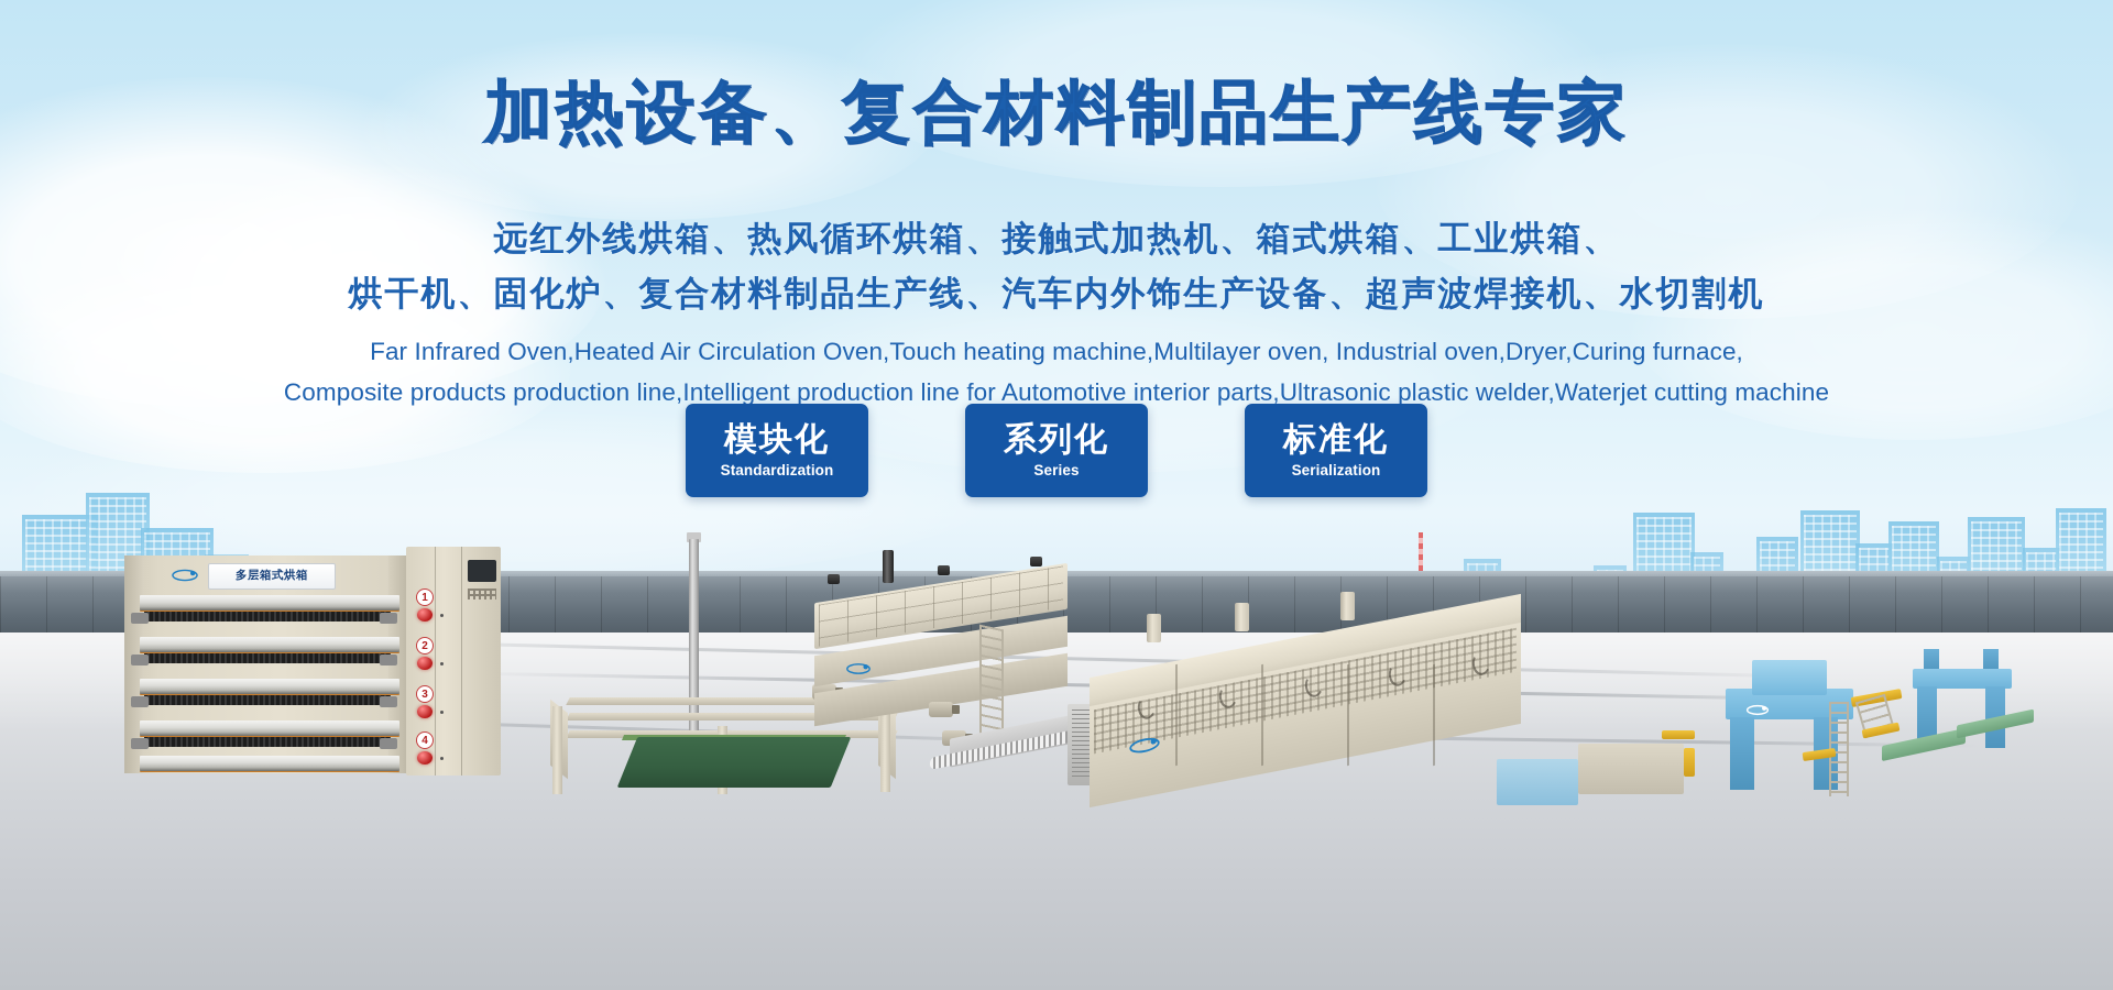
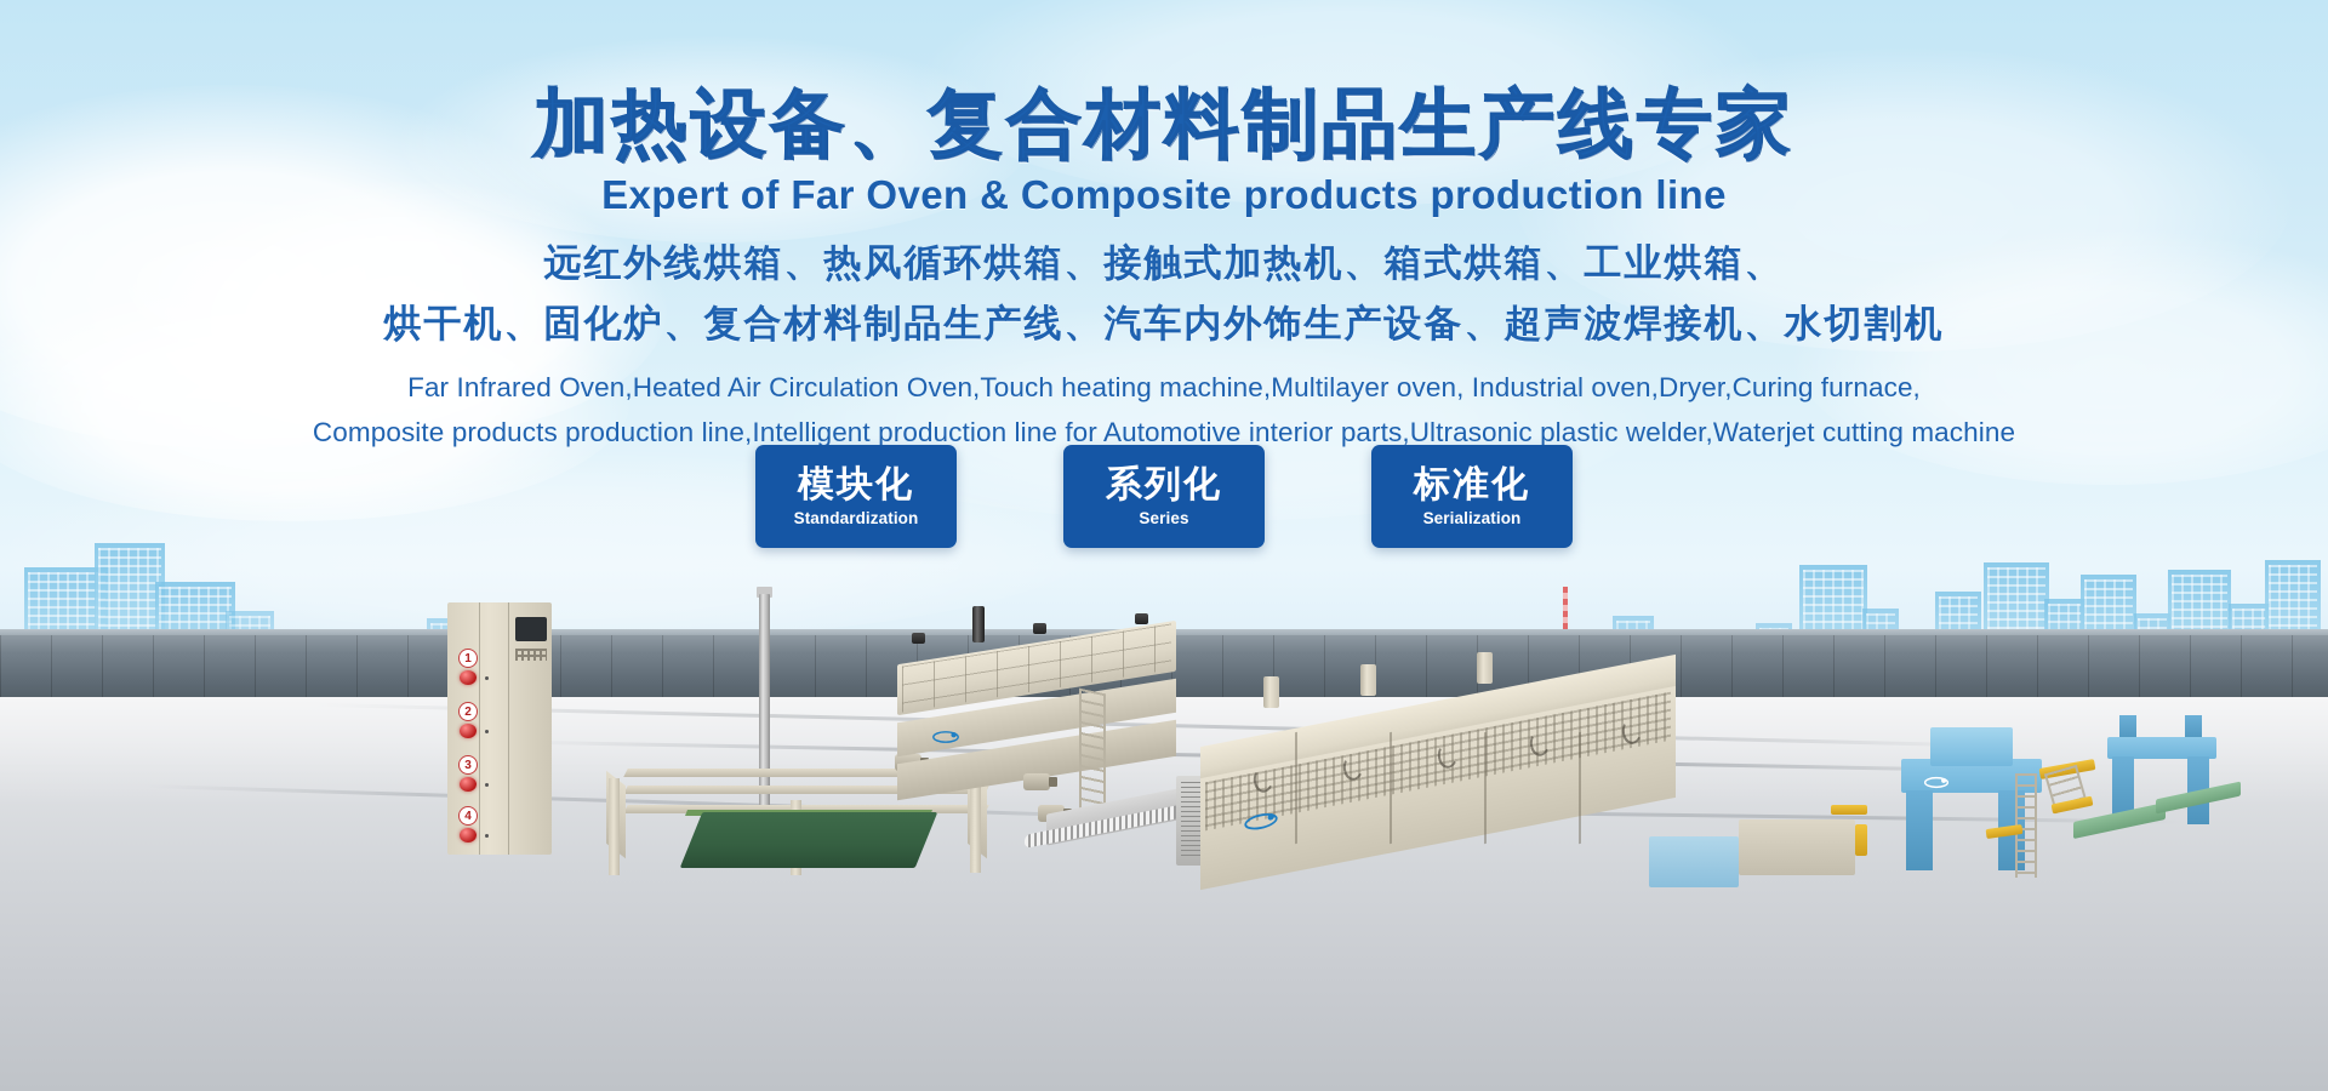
  加热设备、复合材料制品生产线专家
+ Expert of Far Oven & Composite products production line
  远红外线烘箱、热风循环烘箱、接触式加热机、箱式烘箱、工业烘箱、
  烘干机、固化炉、复合材料制品生产线、汽车内外饰生产设备、超声波焊接机、水切割机
  Far Infrared Oven,Heated Air Circulation Oven,Touch heating machine,Multilayer oven, Industrial oven,Dryer,Curing furnace,
  Composite products production line,Intelligent production line for Automotive interior parts,Ultrasonic plastic welder,Waterjet cutting machine
  模块化
  Standardization
  系列化
  Series
  标准化
  Serialization
- 多层箱式烘箱
  1
  2
  3
  4
